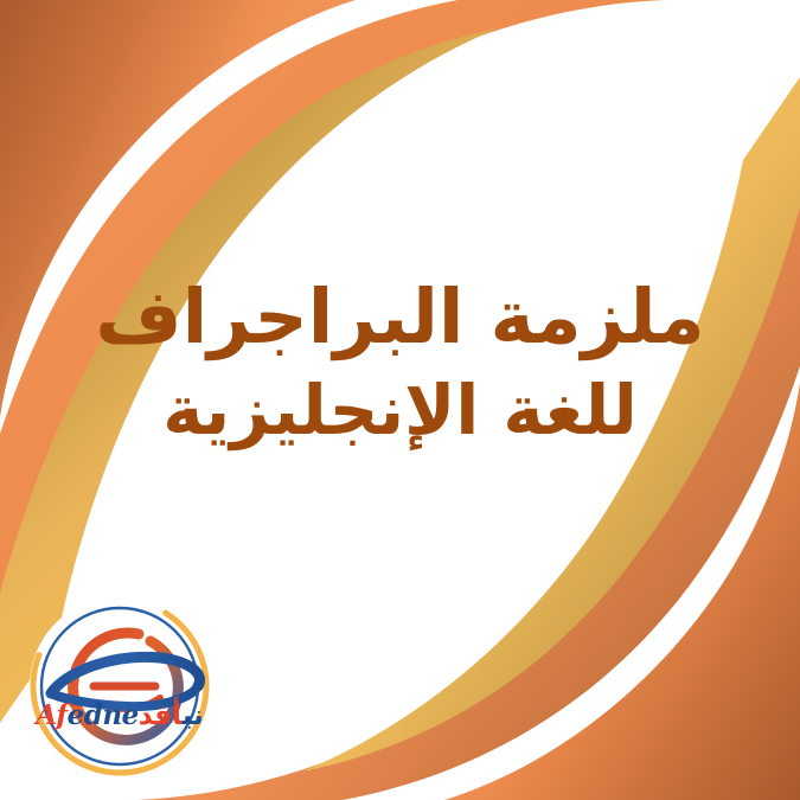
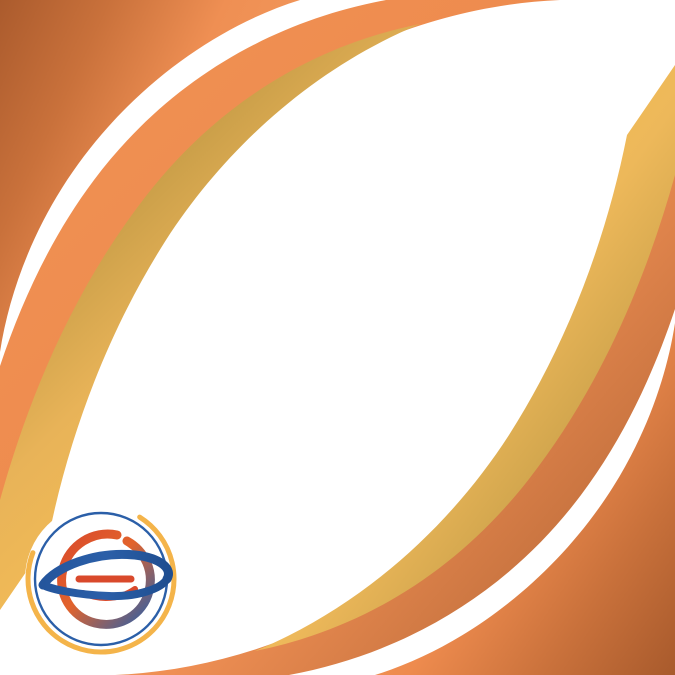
- ملزمة البراجراف
- للغة الإنجليزية
- Afedne نيأفد
